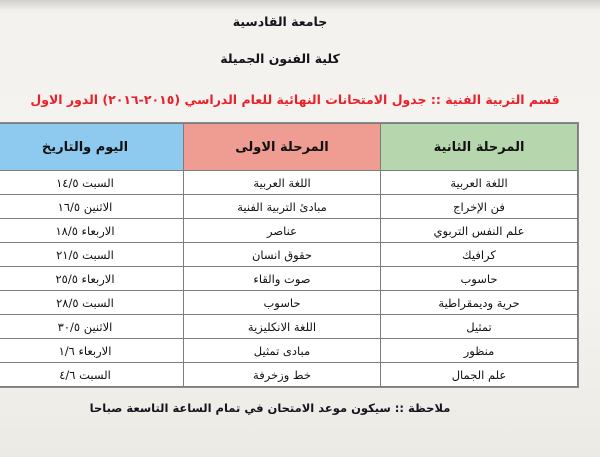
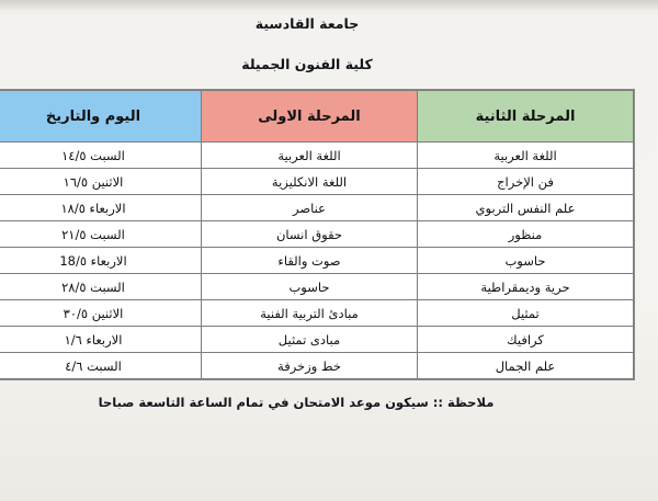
  جامعة القادسية
  كلية الفنون الجميلة
- قسم التربية الفنية :: جدول الامتحانات النهائية للعام الدراسي (٢٠١٥-٢٠١٦) الدور الاول
  المرحلة الثانية	المرحلة الاولى	اليوم والتاريخ
  اللغة العربية	اللغة العربية	السبت ١٤/٥
- فن الإخراج	مبادئ التربية الفنية	الاثنين ١٦/٥
+ فن الإخراج	اللغة الانكليزية	الاثنين ١٦/٥
  علم النفس التربوي	عناصر	الاربعاء ١٨/٥
- كرافيك	حقوق انسان	السبت ٢١/٥
+ منظور	حقوق انسان	السبت ٢١/٥
- حاسوب	صوت والقاء	الاربعاء ٢٥/٥
+ حاسوب	صوت والقاء	الاربعاء 18/٥
  حرية وديمقراطية	حاسوب	السبت ٢٨/٥
- تمثيل	اللغة الانكليزية	الاثنين ٣٠/٥
+ تمثيل	مبادئ التربية الفنية	الاثنين ٣٠/٥
- منظور	مبادى تمثيل	الاربعاء ١/٦
+ كرافيك	مبادى تمثيل	الاربعاء ١/٦
  علم الجمال	خط وزخرفة	السبت ٤/٦
  ملاحظة :: سيكون موعد الامتحان في تمام الساعة التاسعة صباحا
